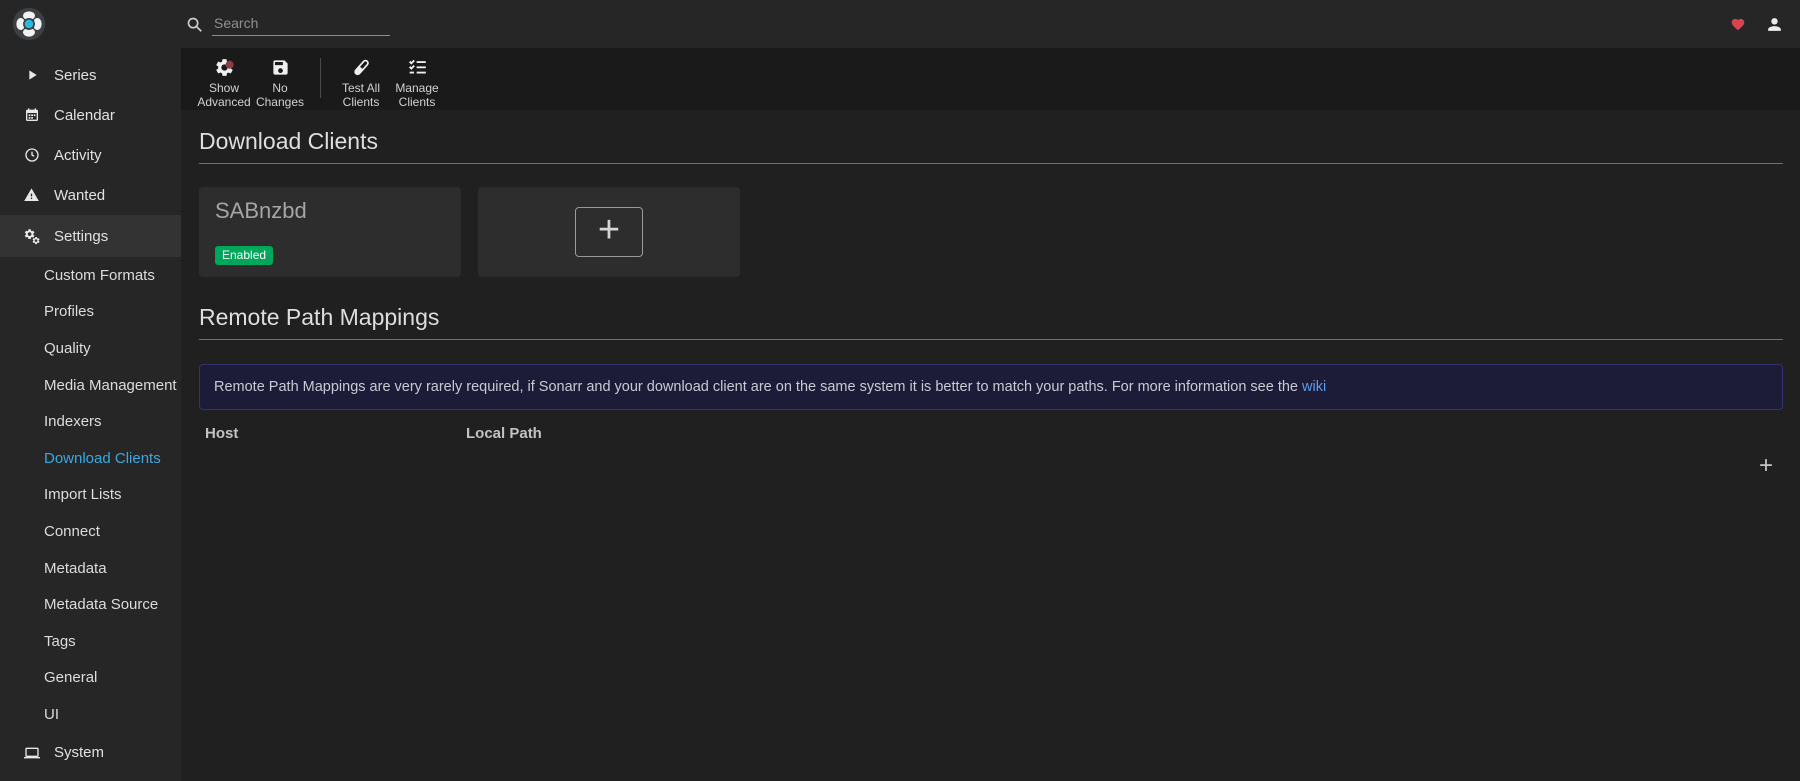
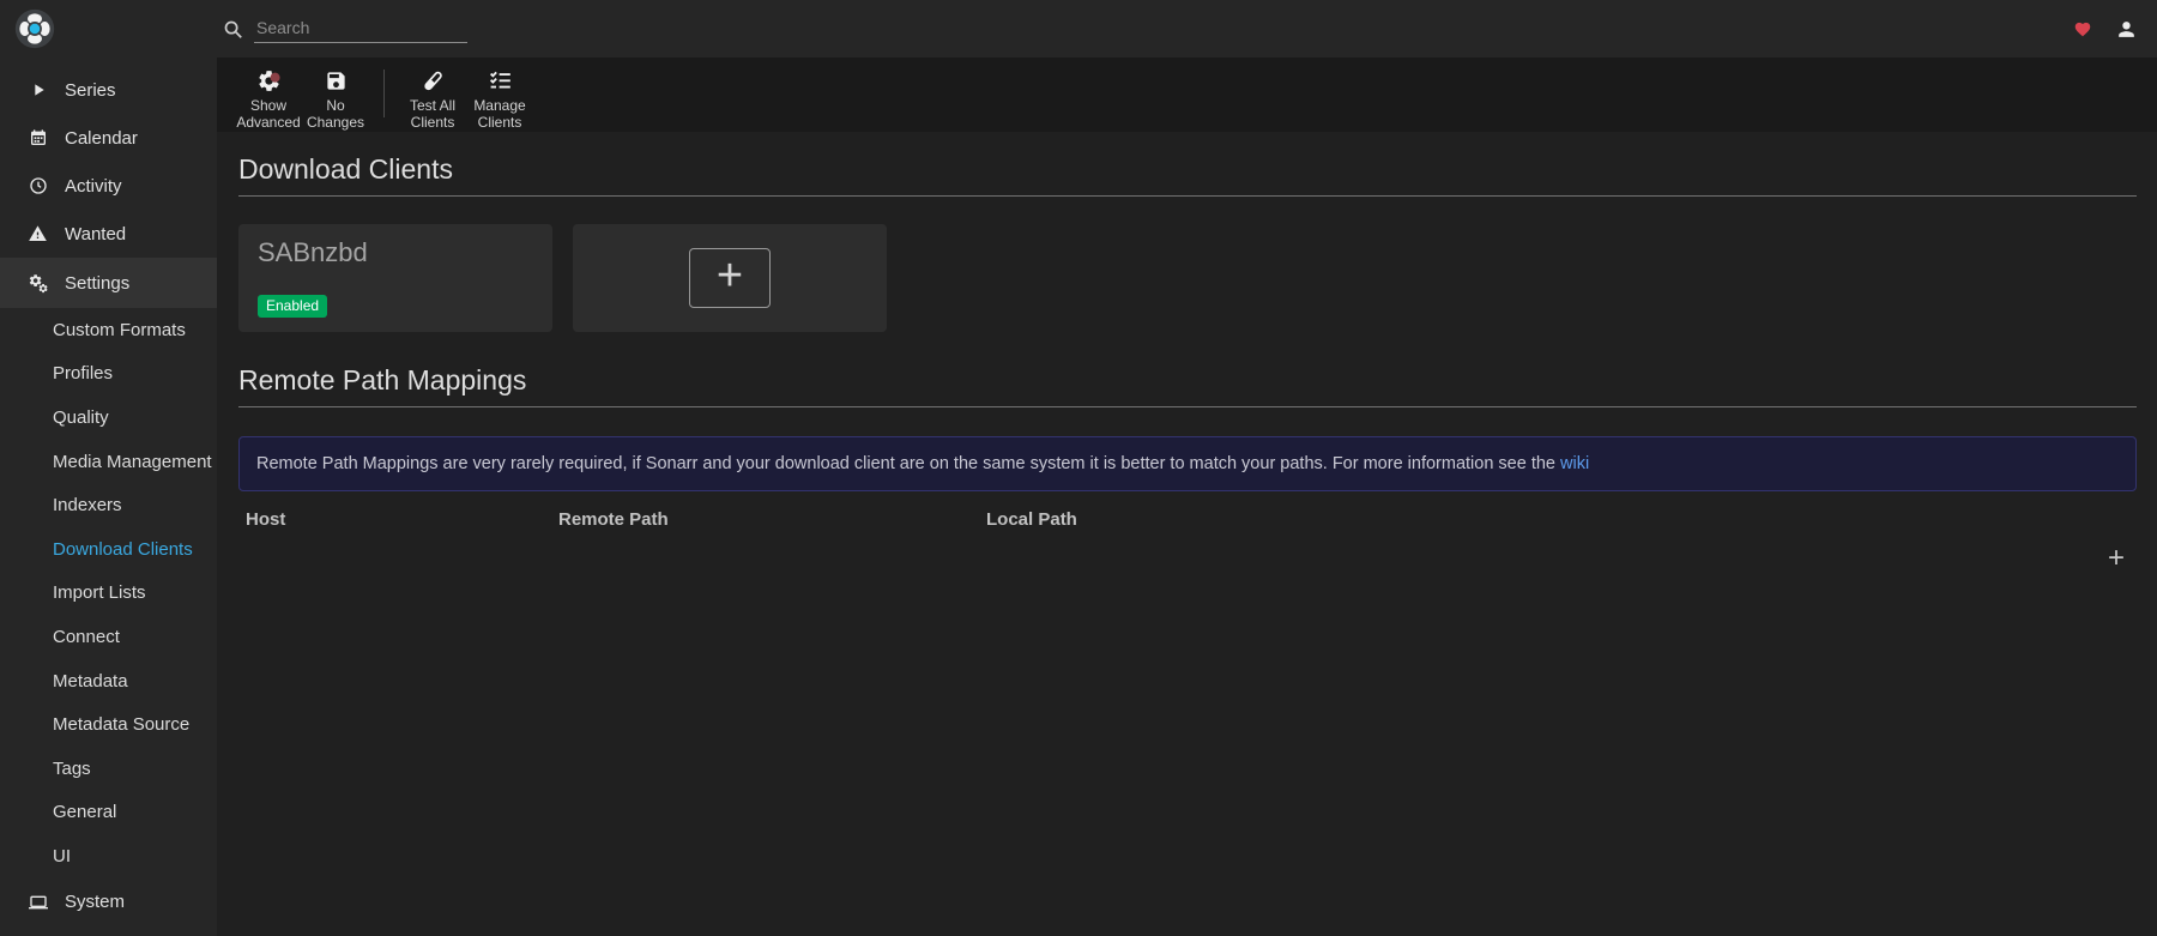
  Search
  Series
  Calendar
  Activity
  Wanted
  Settings
  Custom Formats
  Profiles
  Quality
  Media Management
  Indexers
  Download Clients
  Import Lists
  Connect
  Metadata
  Metadata Source
  Tags
  General
  UI
  System
  Show Advanced
  No Changes
  Test All Clients
  Manage Clients
  Download Clients
  SABnzbd
  Enabled
  +
  Remote Path Mappings
  Remote Path Mappings are very rarely required, if Sonarr and your download client are on the same system it is better to match your paths. For more information see the
  wiki
  Host
+ Remote Path
  Local Path
  +
